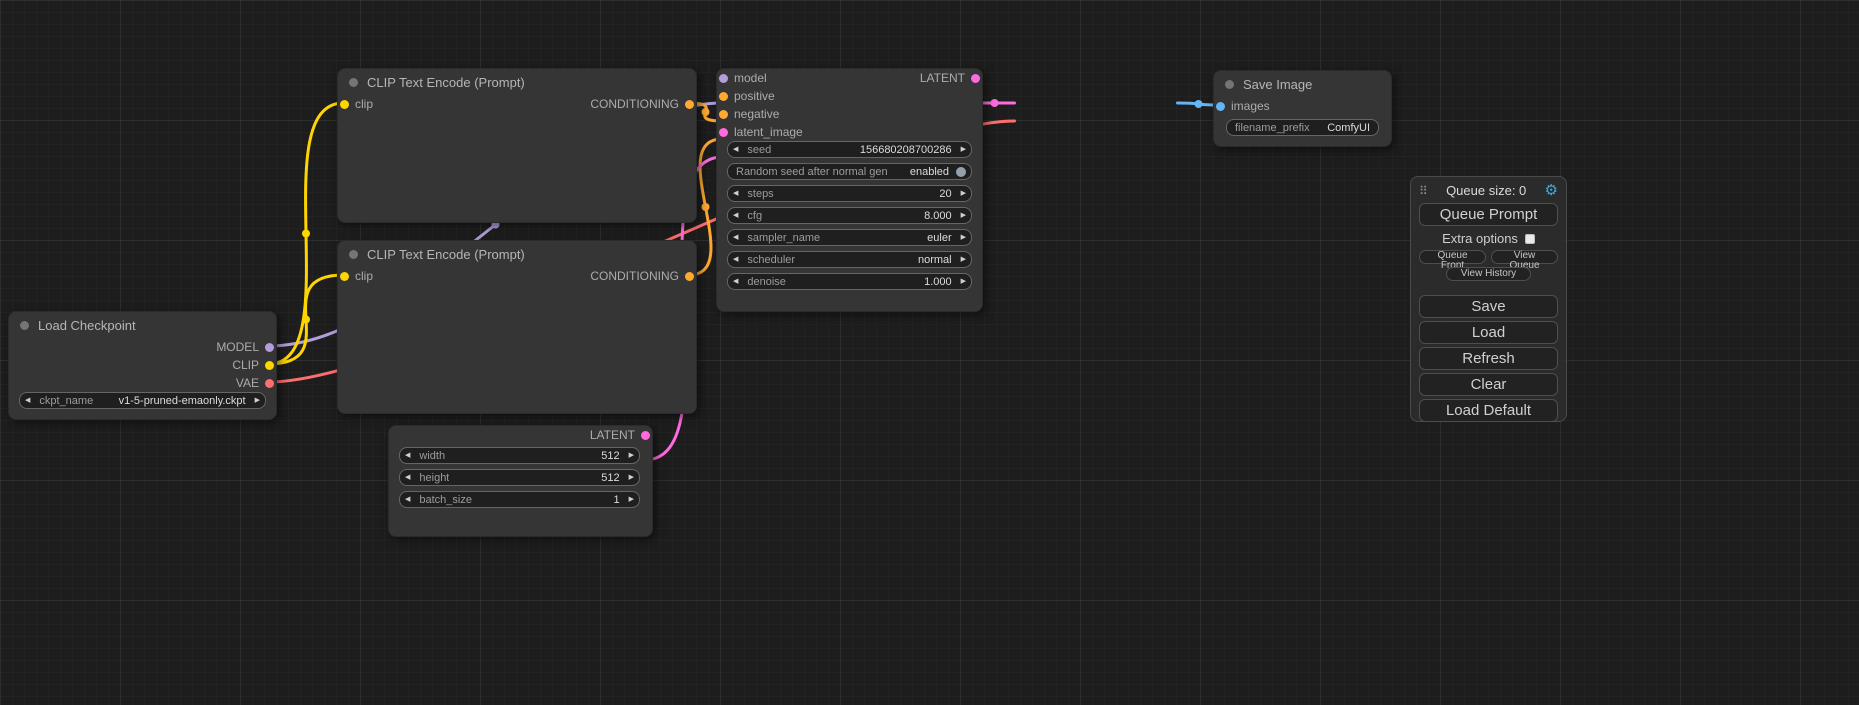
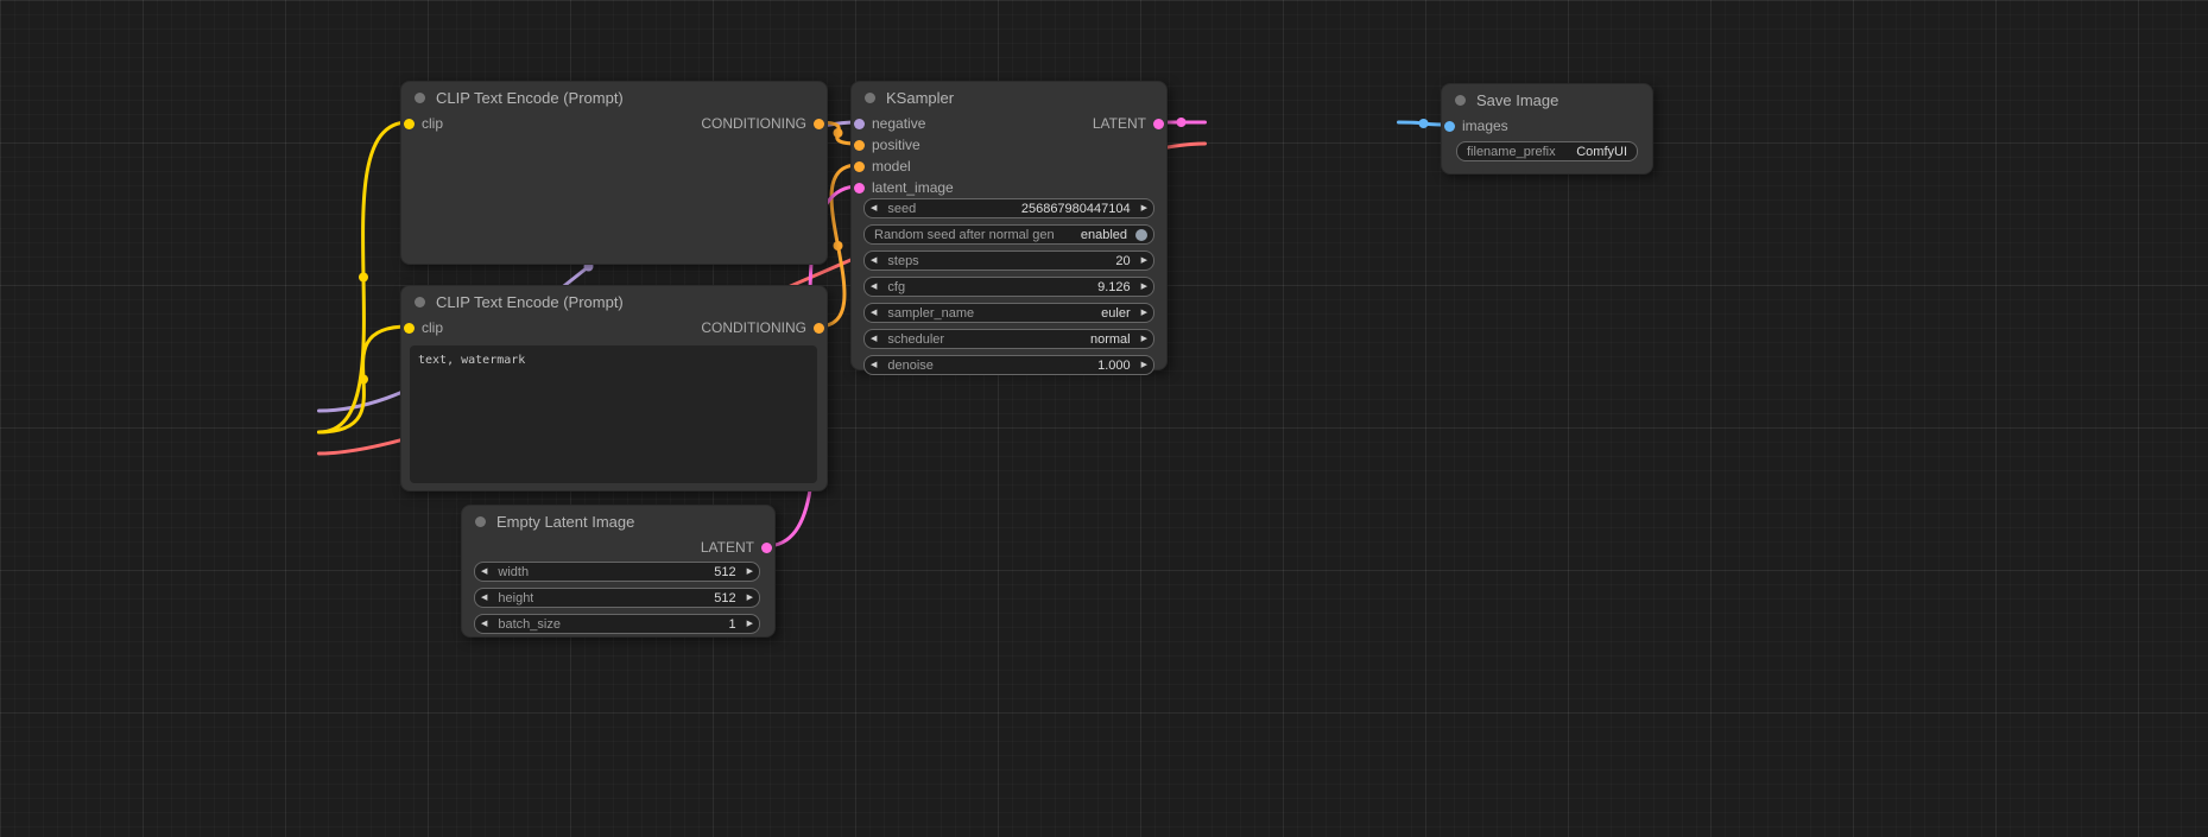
- Load Checkpoint
- MODEL
- CLIP
- VAE
- ckpt_name
- v1-5-pruned-emaonly.ckpt
  CLIP Text Encode (Prompt)
  clip
  CONDITIONING
  CLIP Text Encode (Prompt)
  clip
  CONDITIONING
+ text, watermark
+ Empty Latent Image
  LATENT
  width
  512
  height
  512
  batch_size
  1
+ KSampler
- model
+ negative
  LATENT
  positive
- negative
+ model
  latent_image
  seed
- 156680208700286
+ 256867980447104
  Random seed after normal gen
  enabled
  steps
  20
  cfg
- 8.000
+ 9.126
  sampler_name
  euler
  scheduler
  normal
  denoise
  1.000
  Save Image
  images
  filename_prefix
  ComfyUI
- ⠿
- Queue size: 0
- ⚙
- Queue Prompt
- Extra options
- Queue Front
- View Queue
- View History
- Save
- Load
- Refresh
- Clear
- Load Default
